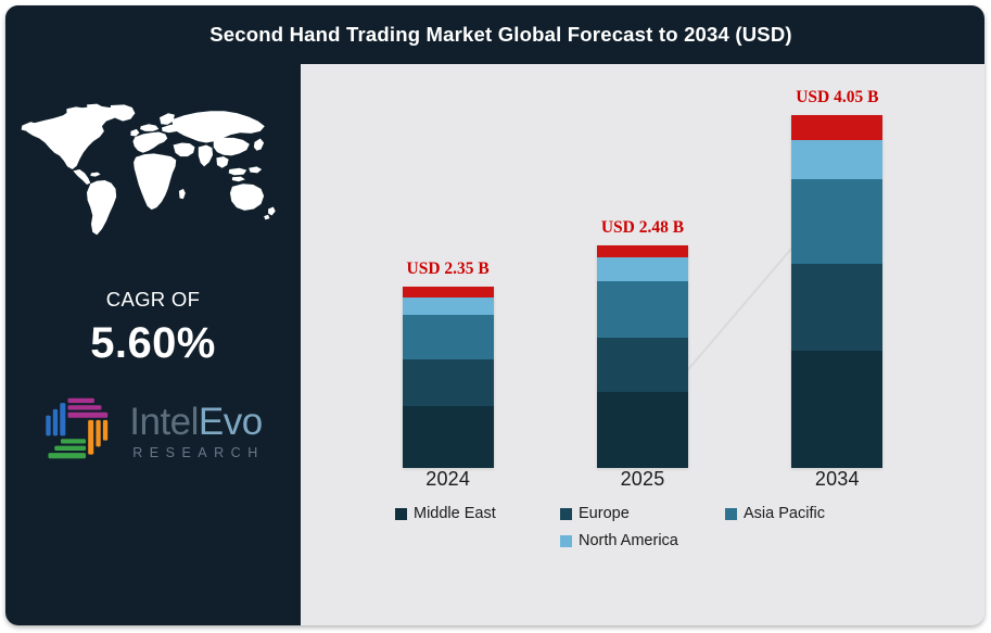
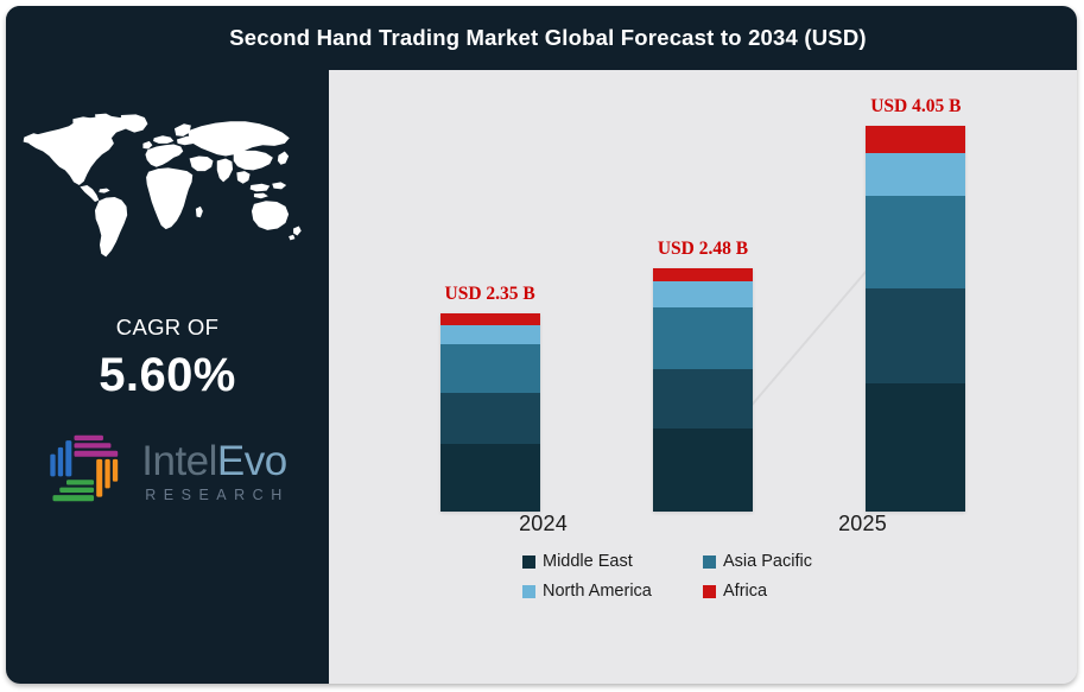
  CAGR OF
  5.60%
  IntelEvo
  RESEARCH
  Second Hand Trading Market Global Forecast to 2034 (USD)
  USD 2.35 B
  USD 2.48 B
  USD 4.05 B
  2024
  2025
- 2034
  Middle East
- Europe
  Asia Pacific
  North America
+ Africa
